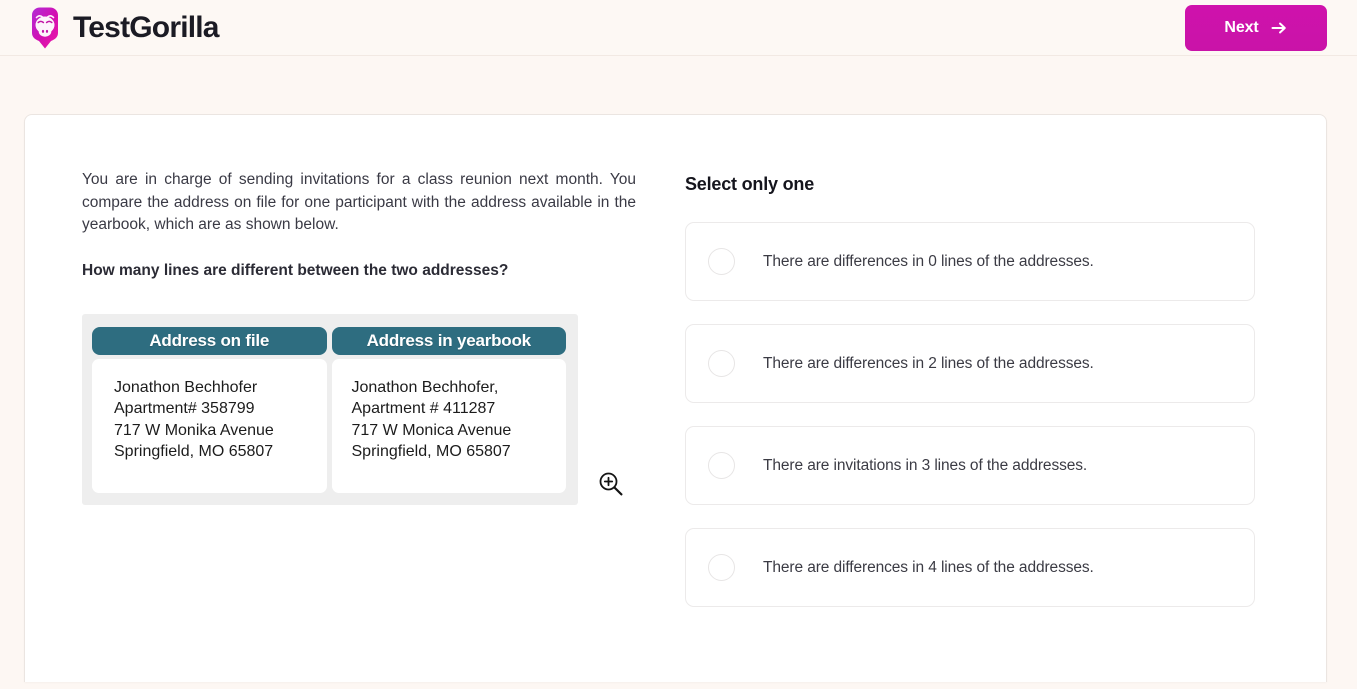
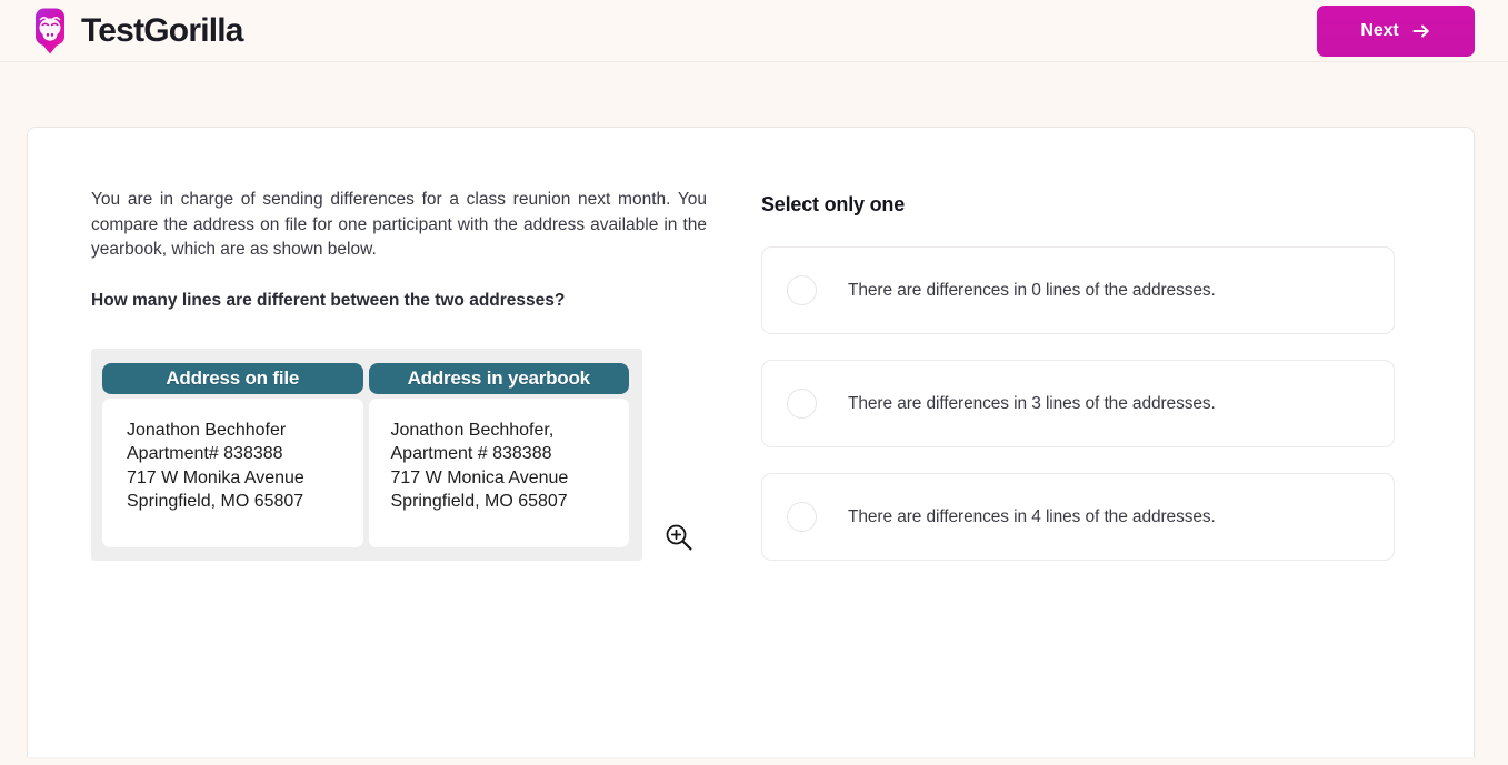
  TestGorilla
  Next
- You are in charge of sending invitations for a class reunion next month. You compare the address on file for one participant with the address available in the yearbook, which are as shown below.
+ You are in charge of sending differences for a class reunion next month. You compare the address on file for one participant with the address available in the yearbook, which are as shown below.
  How many lines are different between the two addresses?
  Address on file
  Jonathon Bechhofer
- Apartment# 358799
+ Apartment# 838388
  717 W Monika Avenue
  Springfield, MO 65807
  Address in yearbook
  Jonathon Bechhofer,
- Apartment # 411287
+ Apartment # 838388
  717 W Monica Avenue
  Springfield, MO 65807
  Select only one
  There are differences in 0 lines of the addresses.
- There are differences in 2 lines of the addresses.
- There are invitations in 3 lines of the addresses.
+ There are differences in 3 lines of the addresses.
  There are differences in 4 lines of the addresses.
